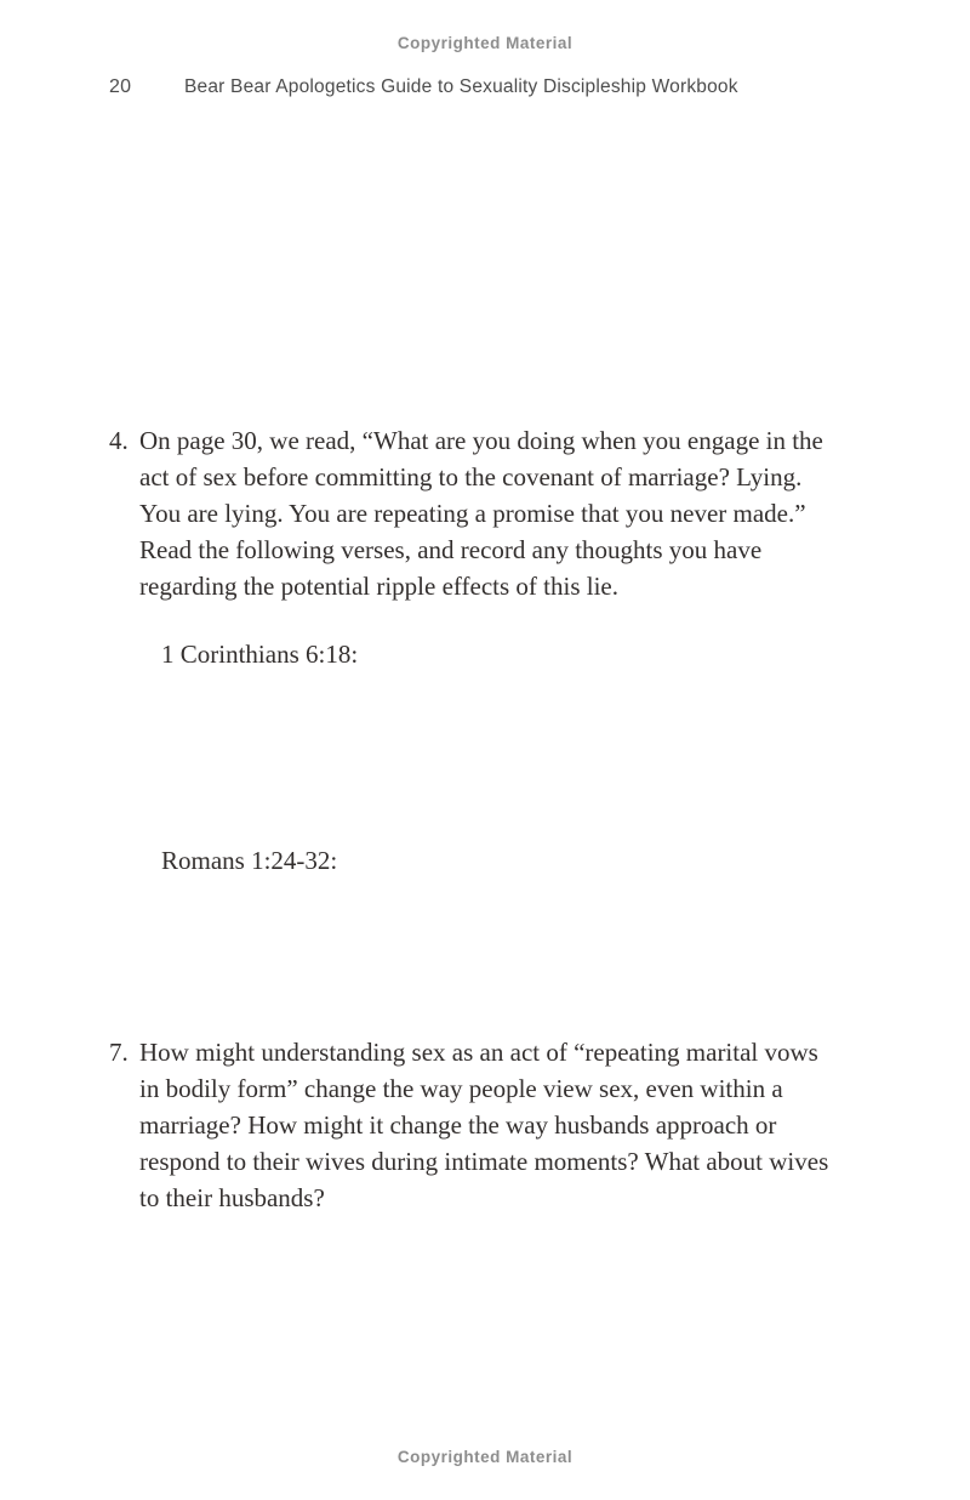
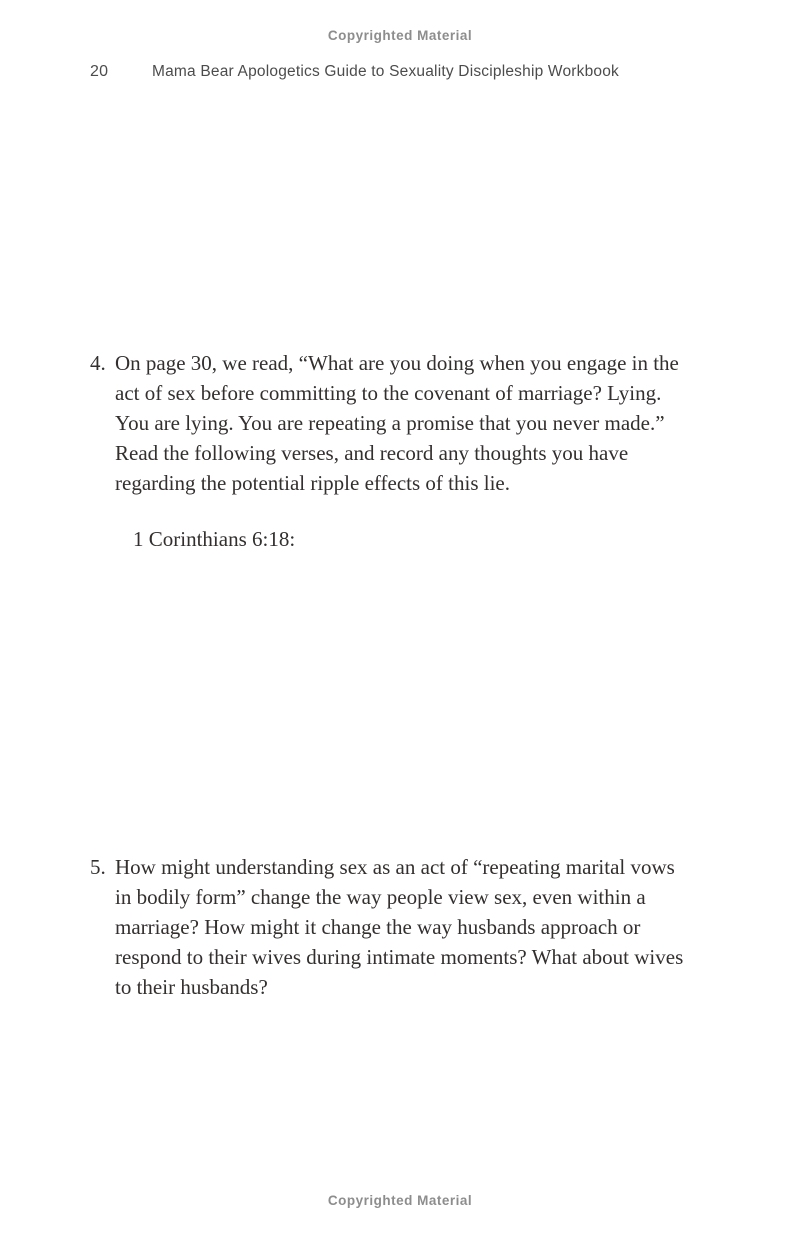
  Copyrighted Material
  20
- Bear Bear Apologetics Guide to Sexuality Discipleship Workbook
+ Mama Bear Apologetics Guide to Sexuality Discipleship Workbook
  4.
  On page 30, we read, “What are you doing when you engage in the act of sex before committing to the covenant of marriage? Lying. You are lying. You are repeating a promise that you never made.” Read the following verses, and record any thoughts you have regarding the potential ripple effects of this lie.
  1 Corinthians 6:18:
- Romans 1:24-32:
- 7.
+ 5.
  How might understanding sex as an act of “repeating marital vows in bodily form” change the way people view sex, even within a marriage? How might it change the way husbands approach or respond to their wives during intimate moments? What about wives to their husbands?
  Copyrighted Material
